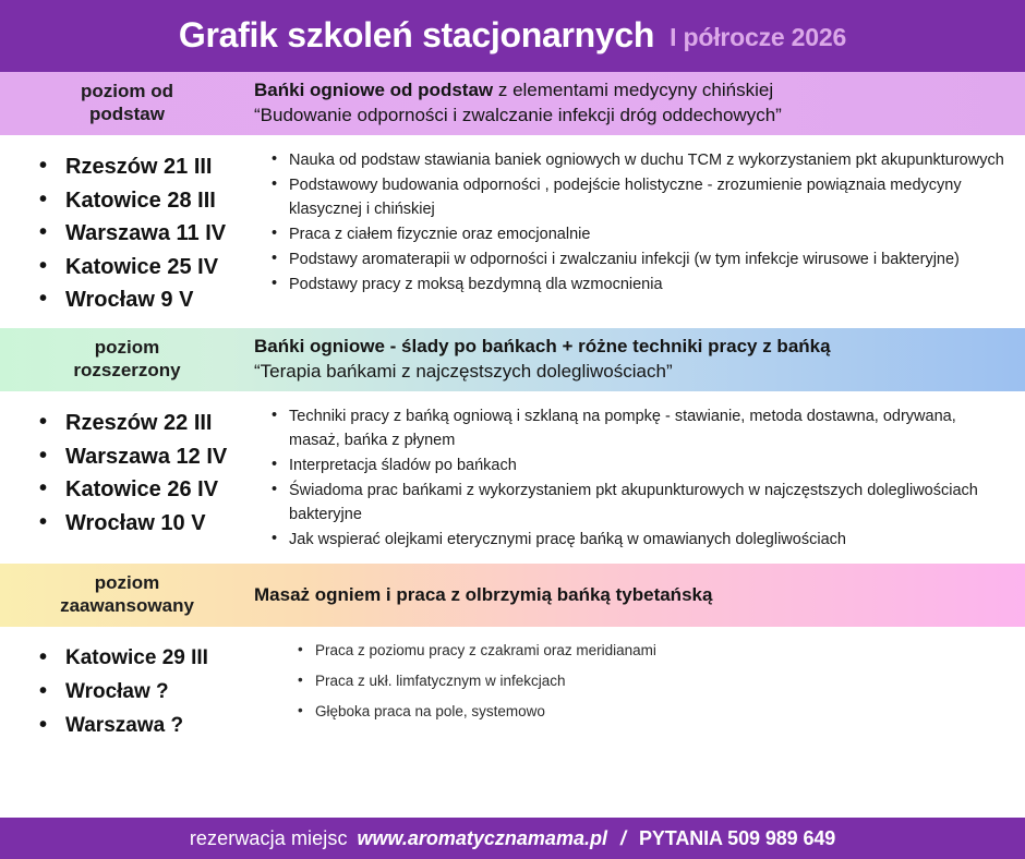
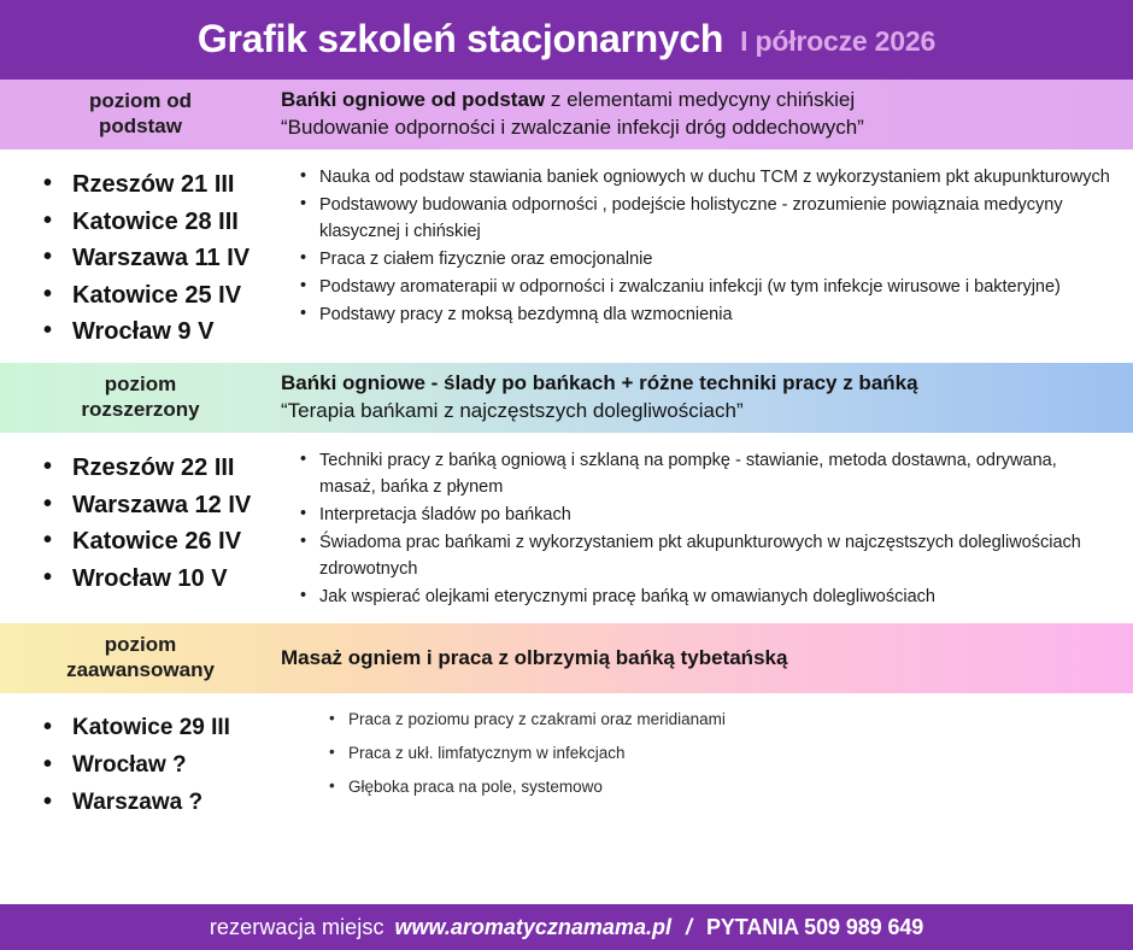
  Grafik szkoleń stacjonarnych
  I półrocze 2026
  poziom od
  podstaw
  Bańki ogniowe od podstaw z elementami medycyny chińskiej
  “Budowanie odporności i zwalczanie infekcji dróg oddechowych”
  Rzeszów 21 III
  Katowice 28 III
  Warszawa 11 IV
  Katowice 25 IV
  Wrocław 9 V
  Nauka od podstaw stawiania baniek ogniowych w duchu TCM z wykorzystaniem pkt akupunkturowych
  Podstawowy budowania odporności , podejście holistyczne - zrozumienie powiąznaia medycyny klasycznej i chińskiej
  Praca z ciałem fizycznie oraz emocjonalnie
  Podstawy aromaterapii w odporności i zwalczaniu infekcji (w tym infekcje wirusowe i bakteryjne)
  Podstawy pracy z moksą bezdymną dla wzmocnienia
  poziom
  rozszerzony
  Bańki ogniowe - ślady po bańkach + różne techniki pracy z bańką
  “Terapia bańkami z najczęstszych dolegliwościach”
  Rzeszów 22 III
  Warszawa 12 IV
  Katowice 26 IV
  Wrocław 10 V
  Techniki pracy z bańką ogniową i szklaną na pompkę - stawianie, metoda dostawna, odrywana, masaż, bańka z płynem
  Interpretacja śladów po bańkach
- Świadoma prac bańkami z wykorzystaniem pkt akupunkturowych w najczęstszych dolegliwościach bakteryjne
+ Świadoma prac bańkami z wykorzystaniem pkt akupunkturowych w najczęstszych dolegliwościach zdrowotnych
  Jak wspierać olejkami eterycznymi pracę bańką w omawianych dolegliwościach
  poziom
  zaawansowany
  Masaż ogniem i praca z olbrzymią bańką tybetańską
  Katowice 29 III
  Wrocław ?
  Warszawa ?
  Praca z poziomu pracy z czakrami oraz meridianami
  Praca z ukł. limfatycznym w infekcjach
  Głęboka praca na pole, systemowo
  rezerwacja miejsc
  www.aromatycznamama.pl
  /
  PYTANIA 509 989 649
